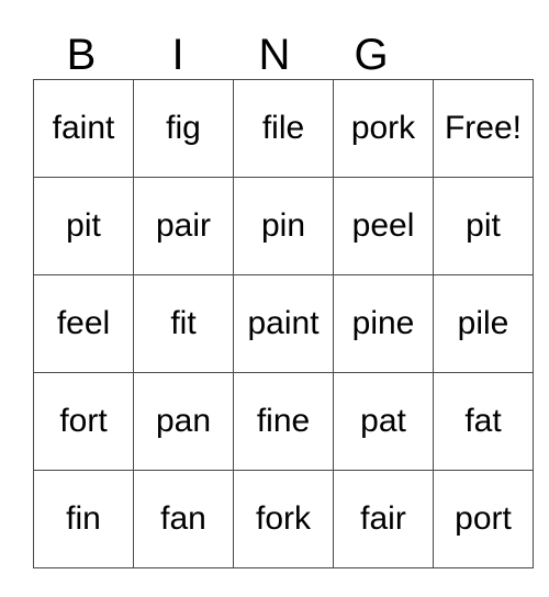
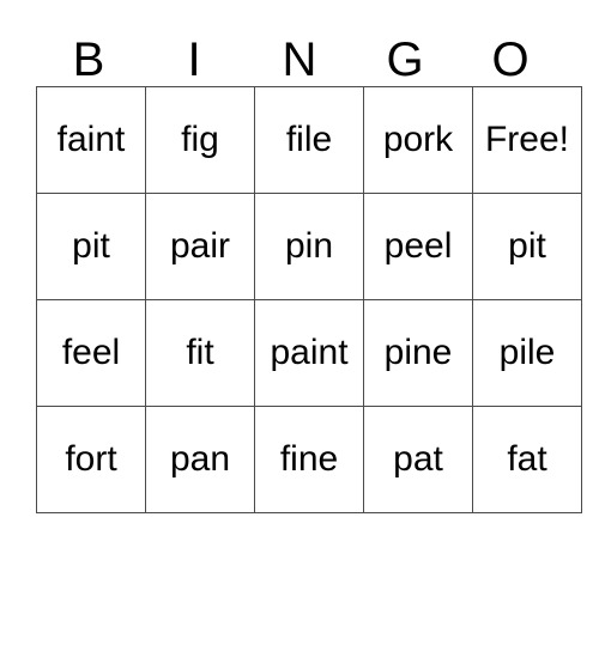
  B
  I
  N
  G
+ O
  faint	fig	file	pork	Free!
  pit	pair	pin	peel	pit
  feel	fit	paint	pine	pile
  fort	pan	fine	pat	fat
- fin	fan	fork	fair	port
